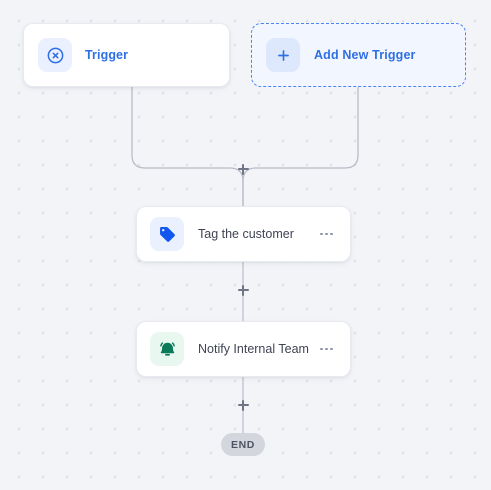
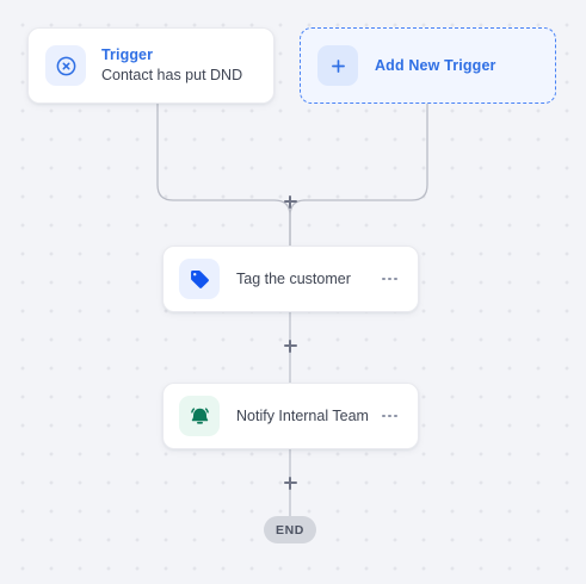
  Trigger
+ Contact has put DND
  Add New Trigger
  Tag the customer
  Notify Internal Team
  END
